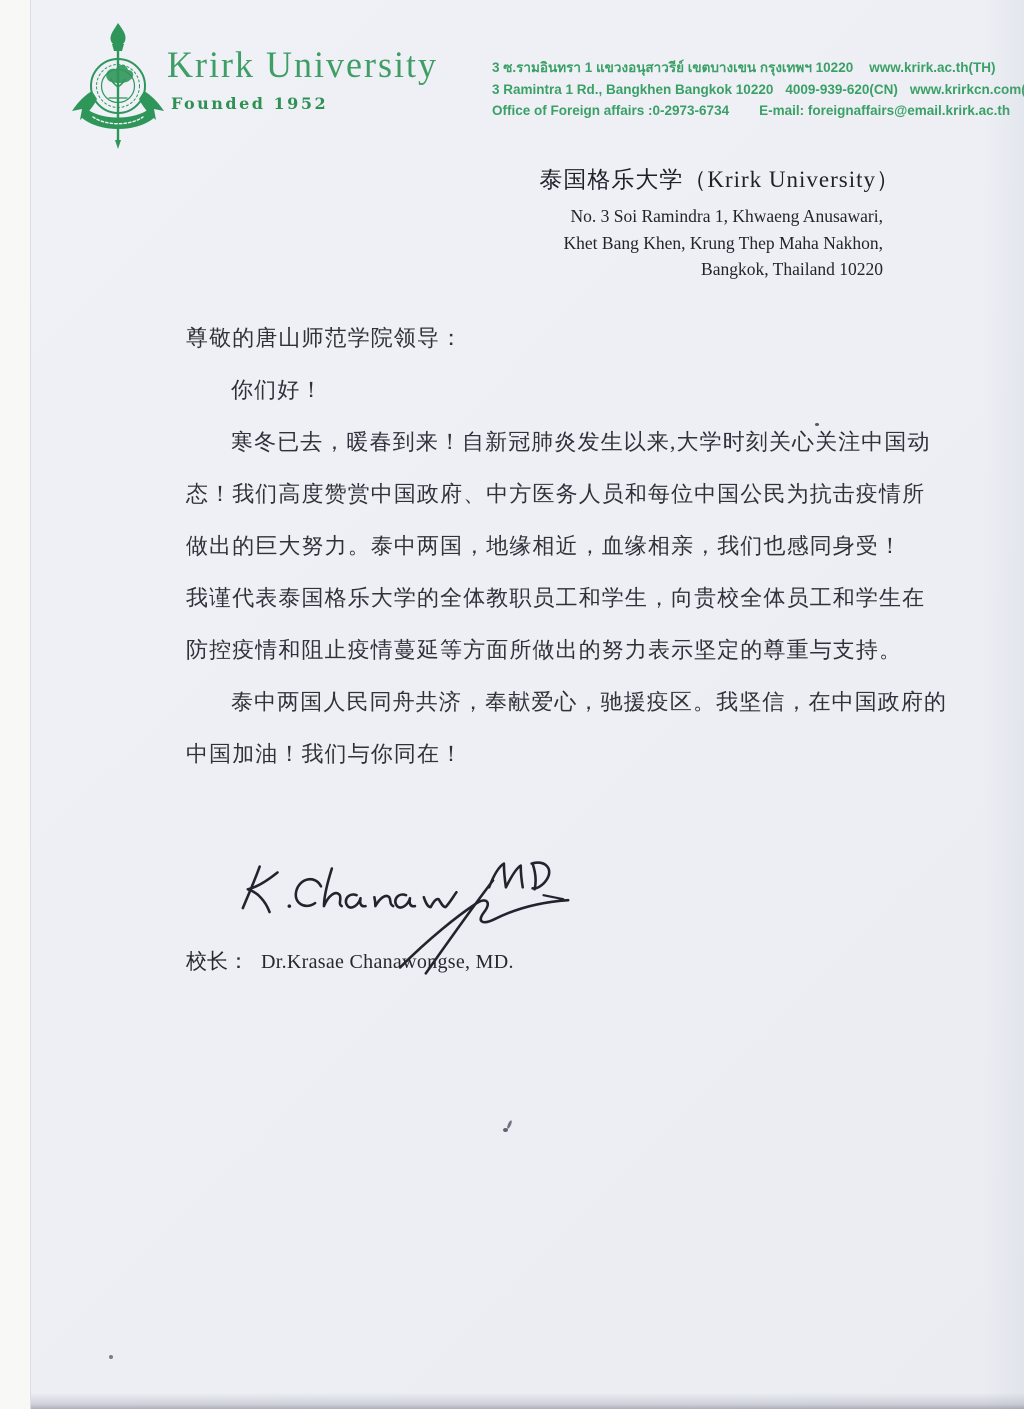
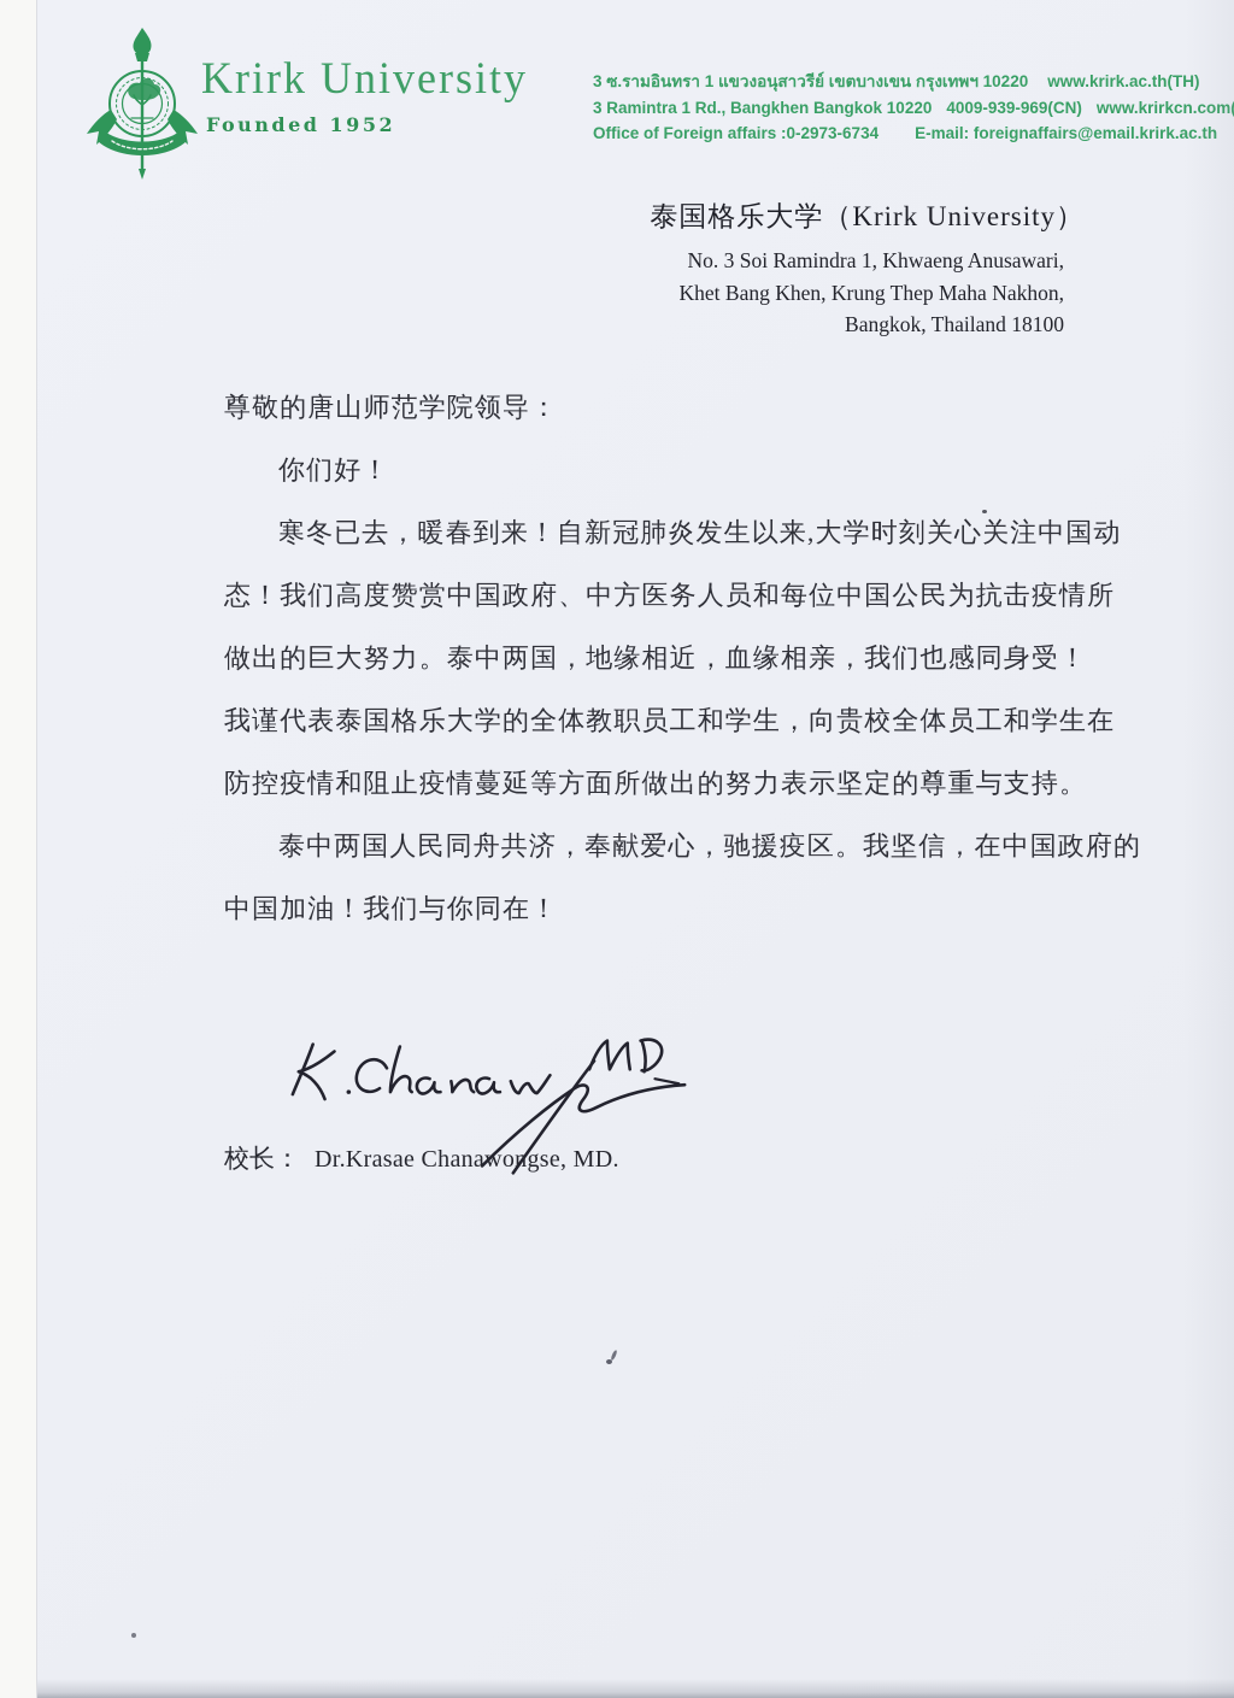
  Krirk University
  Founded 1952
  3 ซ.รามอินทรา 1 แขวงอนุสาวรีย์ เขตบางเขน กรุงเทพฯ 10220
  www.krirk.ac.th(T
  3 Ramintra 1 Rd., Bangkhen Bangkok 10220
- 4009-939-620(CN)
+ 4009-939-969(CN)
  Office of Foreign affairs :0-2973-6734
  E-mail: foreignaffairs@email.krirk.
  泰国格乐大学（Krirk University）
  No. 3 Soi Ramindra 1, Khwaeng Anusawari,
  Khet Bang Khen, Krung Thep Maha Nakhon,
- Bangkok, Thailand 10220
+ Bangkok, Thailand 18100
  尊敬的唐山师范学院领导：
  你们好！
  寒冬已去，暖春到来！自新冠肺炎发生以来,大学时刻关心关注中国动
  态！我们高度赞赏中国政府、中方医务人员和每位中国公民为抗击疫情所
  做出的巨大努力。泰中两国，地缘相近，血缘相亲，我们也感同身受！
  我谨代表泰国格乐大学的全体教职员工和学生，向贵校全体员工和学生在
  防控疫情和阻止疫情蔓延等方面所做出的努力表示坚定的尊重与支持。
  泰中两国人民同舟共济，奉献爱心，驰援疫区。我坚信，在中国政府的
  中国加油！我们与你同在！
  校长： Dr.Krasae Chanawongse, MD.
